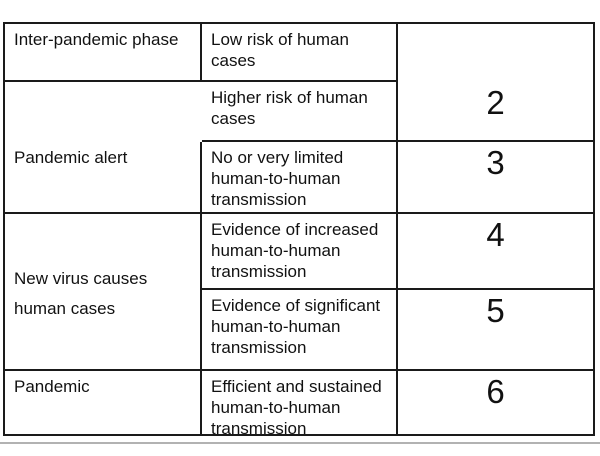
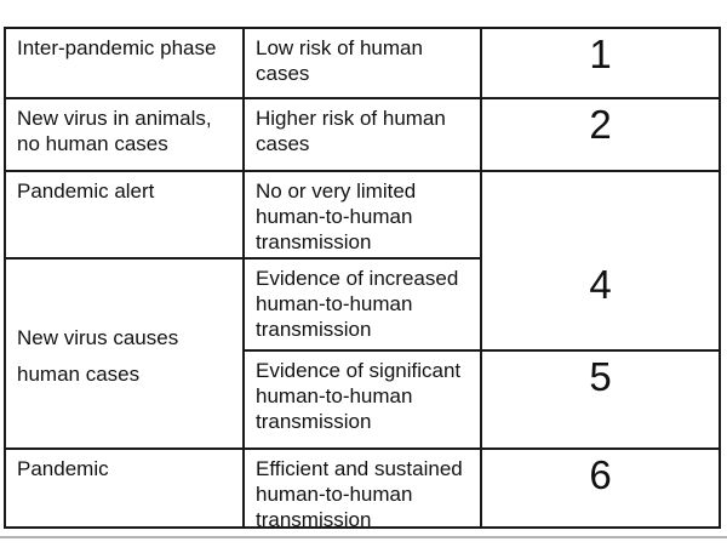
  Inter-pandemic phase
  Low risk of human
  cases
+ 1
+ New virus in animals,
+ no human cases
  Higher risk of human
  cases
  2
  Pandemic alert
  No or very limited
  human-to-human
  transmission
- 3
  New virus causes
  human cases
  Evidence of increased
  human-to-human
  transmission
  4
  Evidence of significant
  human-to-human
  transmission
  5
  Pandemic
  Efficient and sustained
  human-to-human
  transmission
  6
